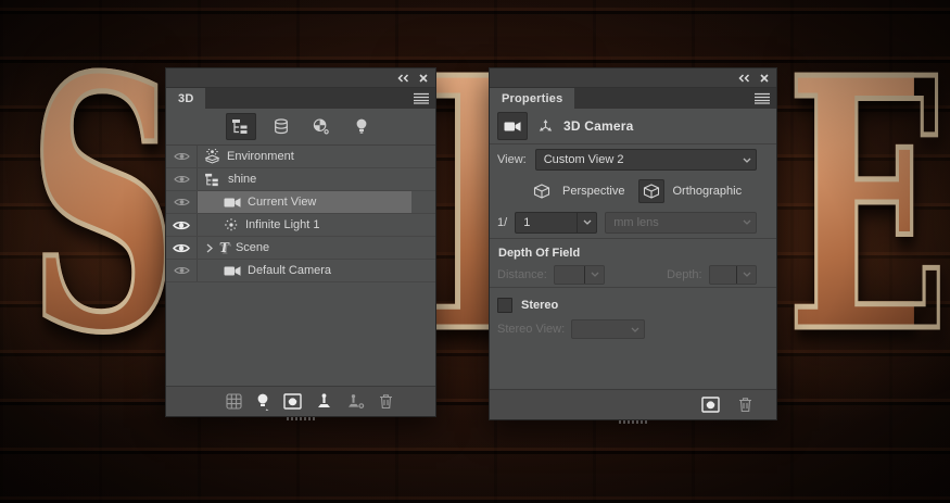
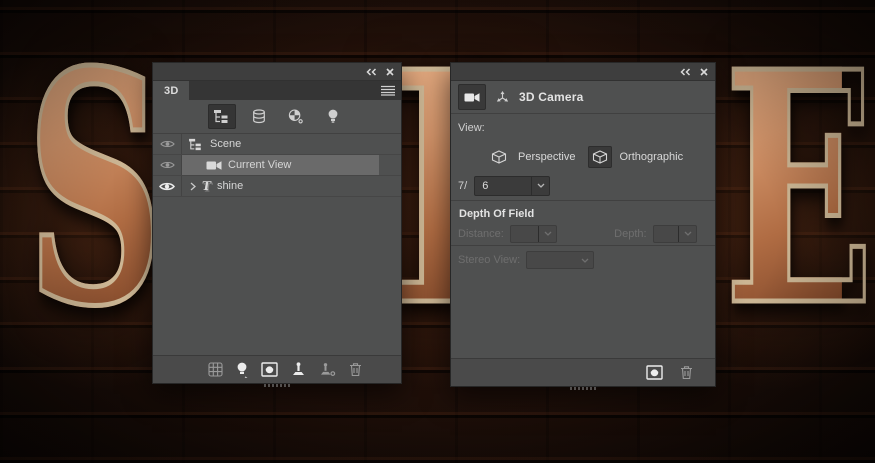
  3D
- Environment
- shine
+ Scene
  Current View
- Infinite Light 1
- Scene
+ shine
- Default Camera
- Properties
  3D Camera
  View:
- Custom View 2
  Perspective
  Orthographic
- 1/
+ 7/
- 1
+ 6
- mm lens
  Depth Of Field
  Distance:
  Depth:
- Stereo
  Stereo View:
